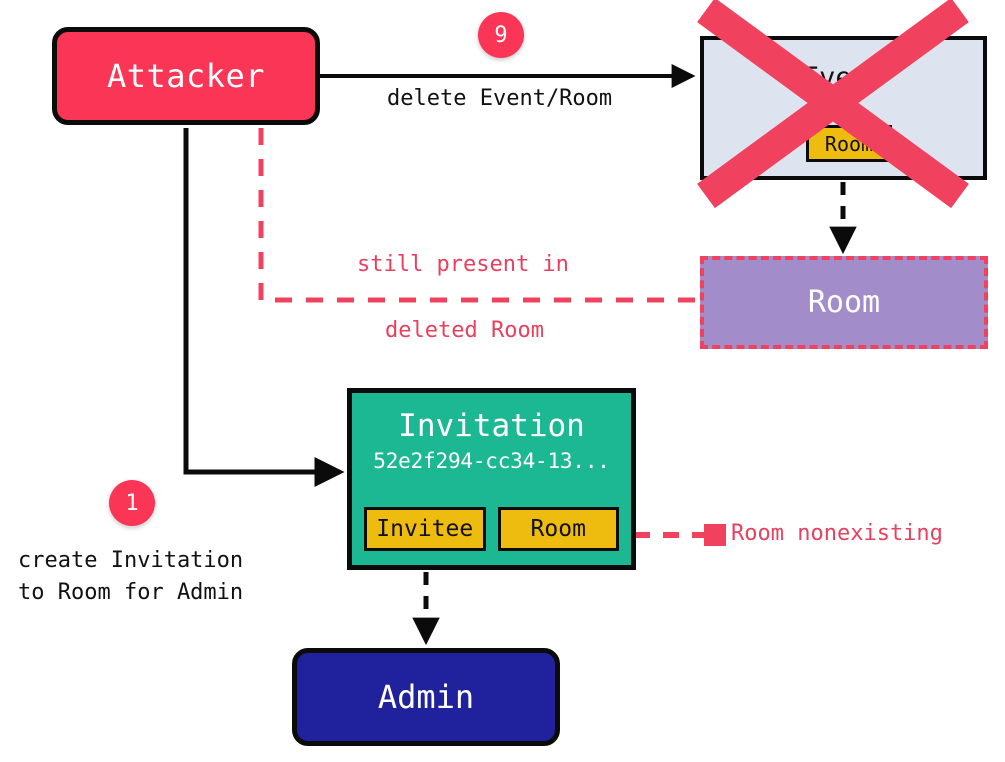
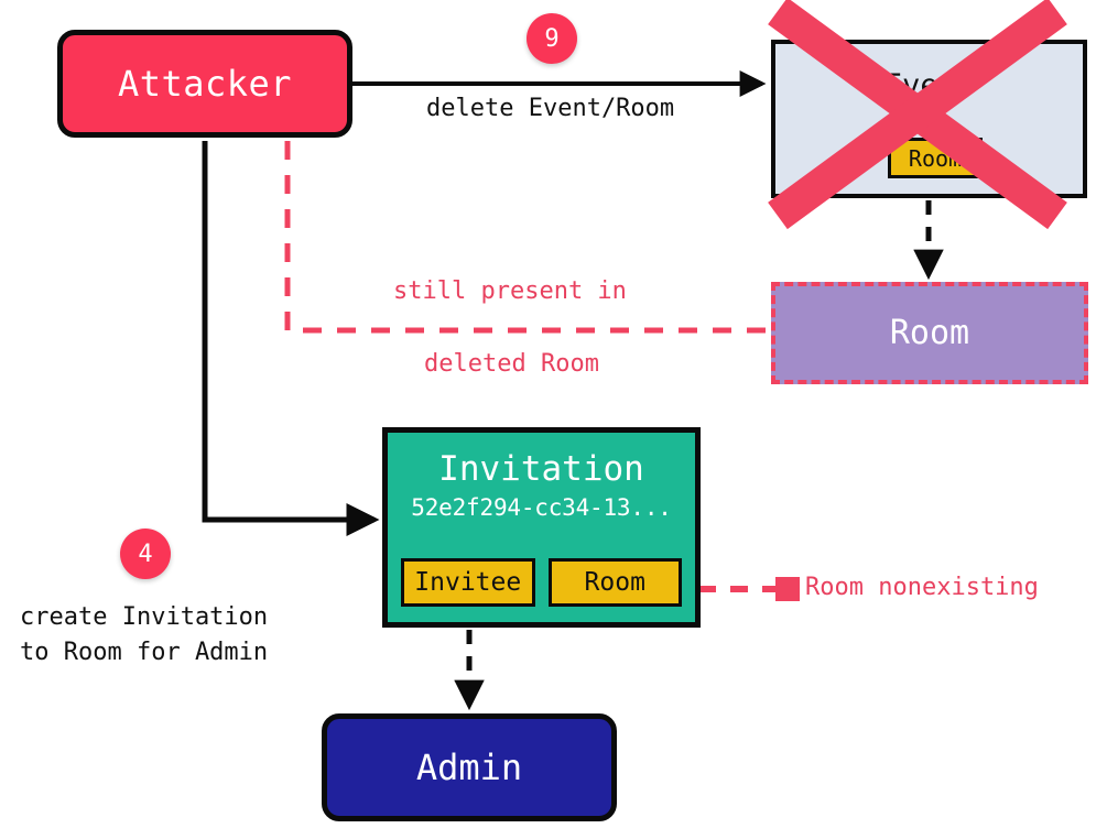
  Attacker
  Roo
  Room
  Invitation
  52e2f294-cc34-13...
  Invitee
  Room
  Admin
  9
- 1
+ 4
  delete Event/Room
  still present in
  deleted Room
  Room nonexisting
  create Invitation
  to Room for Admin
